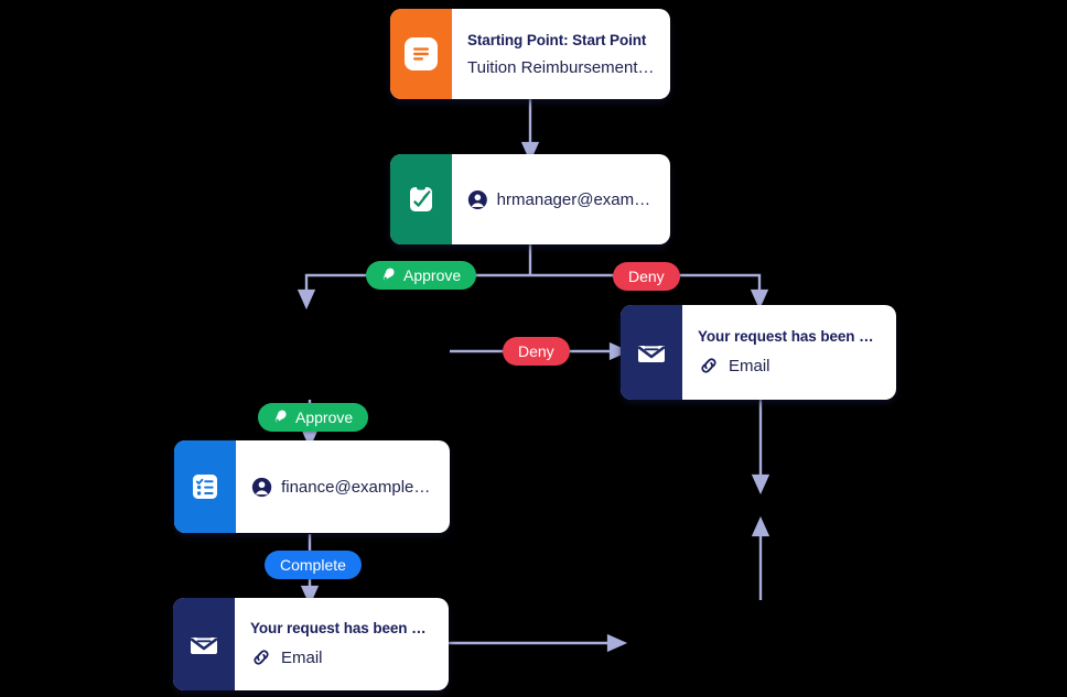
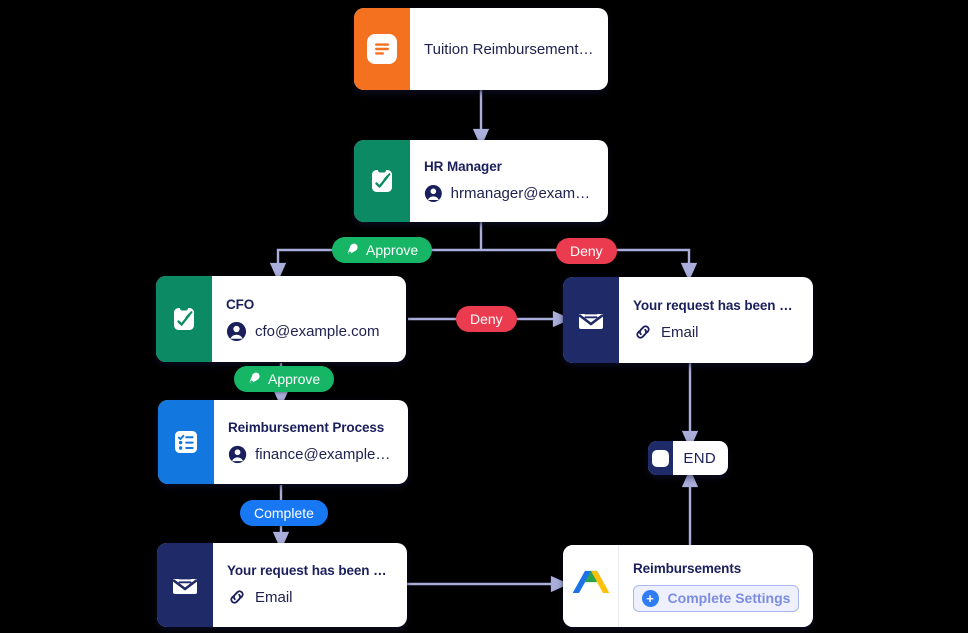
- Starting Point: Start Point
  Tuition Reimbursement F
+ HR Manager
  hrmanager@example
+ CFO
+ cfo@example.com
  Your request has been den
  Email
+ Reimbursement Process
  finance@example.co
  Your request has been app
  Email
+ Reimbursements
+ +
+ Complete Settings
+ END
  Approve
  Deny
  Deny
  Approve
  Complete
